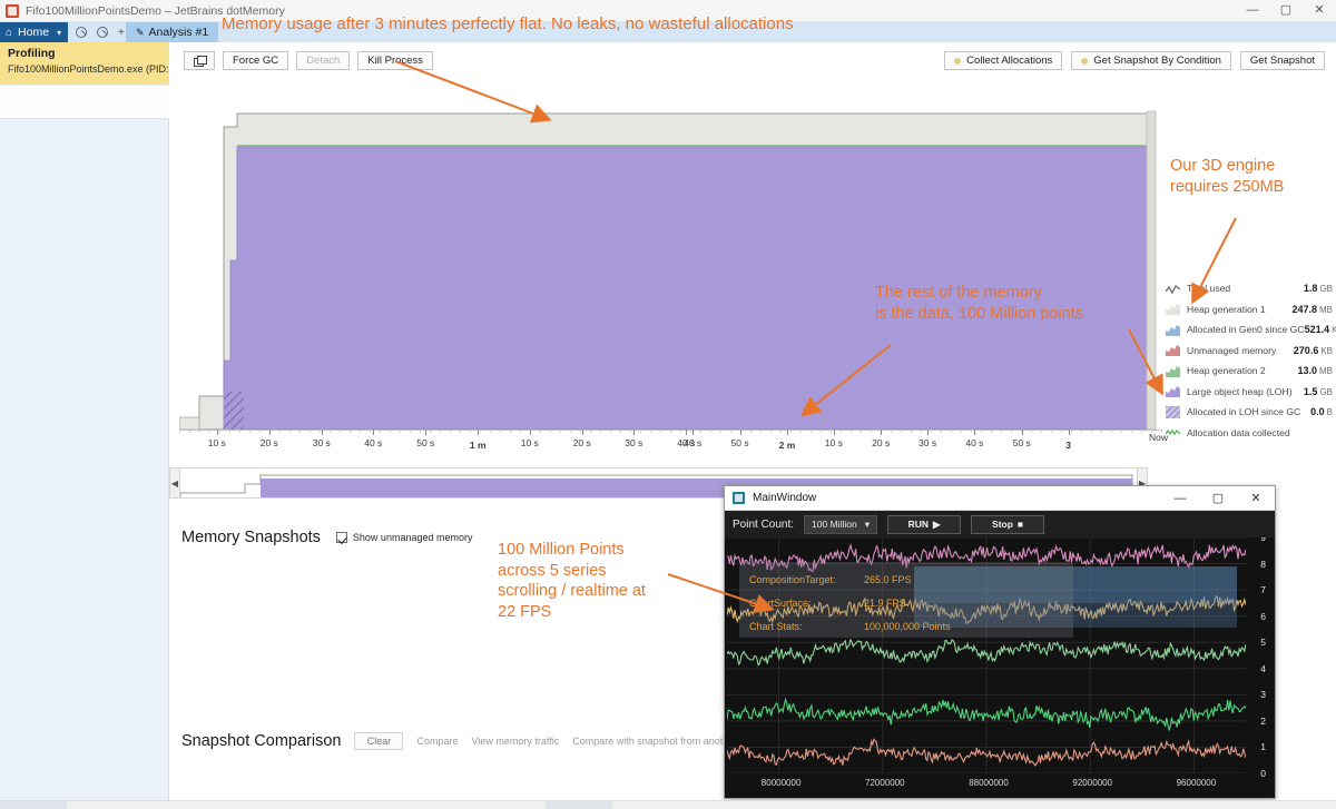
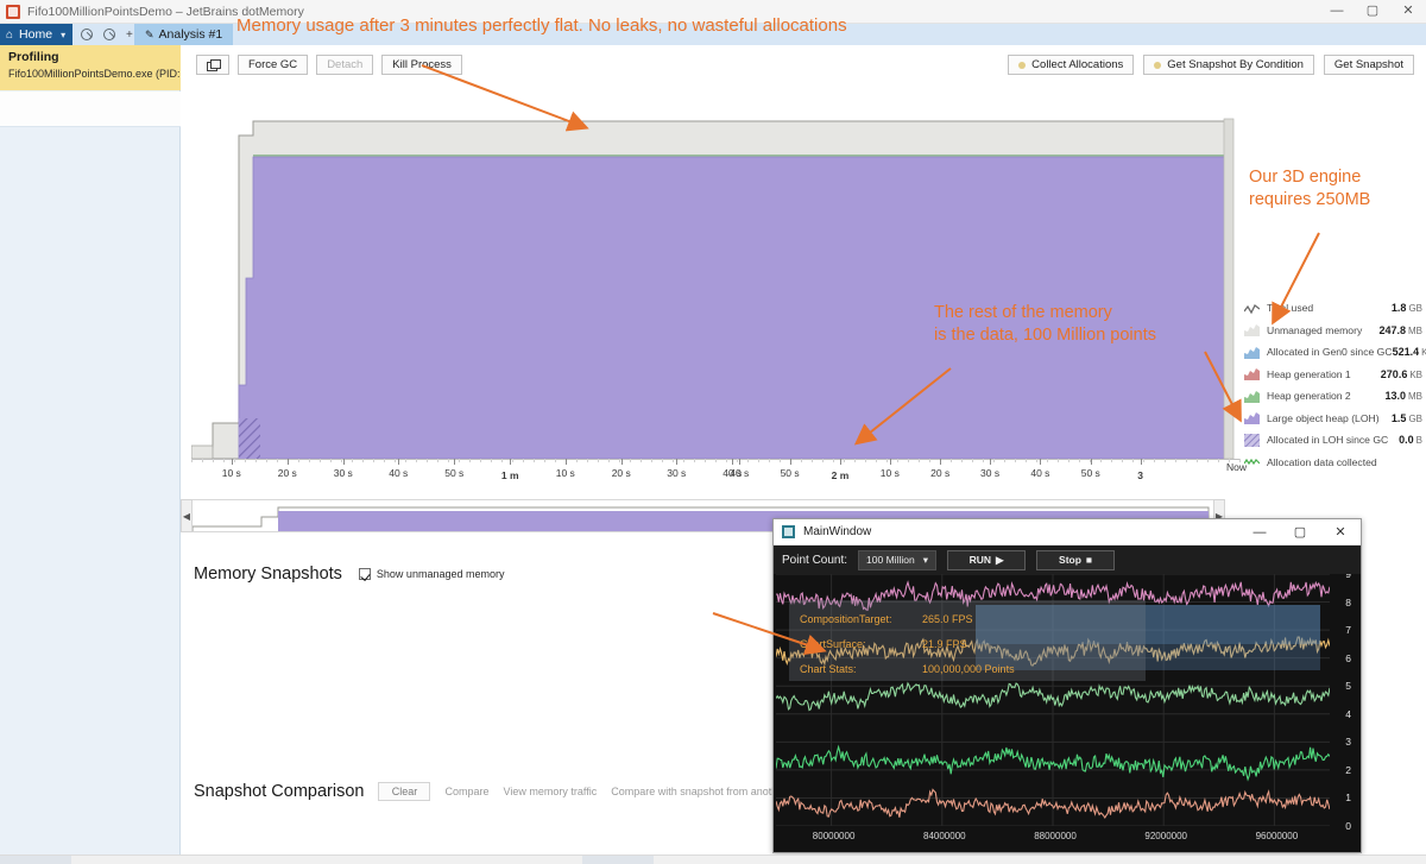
  Fifo100MillionPointsDemo – JetBrains dotMemory
  —
  ▢
  ✕
  ⌂
  Home
  ▾
  +
  ✎
  Analysis #1
  Profiling
  Fifo100MillionPointsDemo.exe (PI
  Force GC
  Detach
  Kill Process
  Collect Allocations
  Get Snapshot By Condition
  Get Snapshot
  10 s
  20 s
  30 s
  40 s
  50 s
  1 m
  10 s
  20 s
  30 s
  40 s
  40 s
  50 s
  2 m
  10 s
  20 s
  30 s
  40 s
  50 s
  3
  Now
  Total used
  1.8 GB
- Heap generation 1
+ Unmanaged memory
  247.8 MB
  Allocated in Gen0 since GC
  521.4 K
- Unmanaged memory
+ Heap generation 1
  270.6 KB
  Heap generation 2
  13.0 MB
  Large object heap (LOH)
  1.5 GB
  Allocated in LOH since GC
  0.0 B
  Allocation data collected
  ◀
  ▶
  Memory Snapshots
  Show unmanaged memory
  Snapshot Comparison
  Clear
  Compare
  View memory traffic
  MainWindow
  —
  ▢
  ✕
  Point Count:
  100 Million
  ▾
  RUN
  ▶
  Stop
  ■
  CompositionTarget:
  265.0 FPS
  hartSurface:
  21.9 FPS
  Chart Stats:
  100,000,000 Points
  80000000
- 72000000
+ 84000000
  88000000
  92000000
  96000000
  0
  1
  2
  3
  4
  5
  6
  7
  8
  9
  Memory usage after 3 minutes perfectly flat. No leaks, no wasteful allocations
  Our 3D engine
  requires 250MB
  The rest of the memory
  is the data, 100 Million points
- 100 Million Points
- across 5 series
- scrolling / realtime at
- 22 FPS
